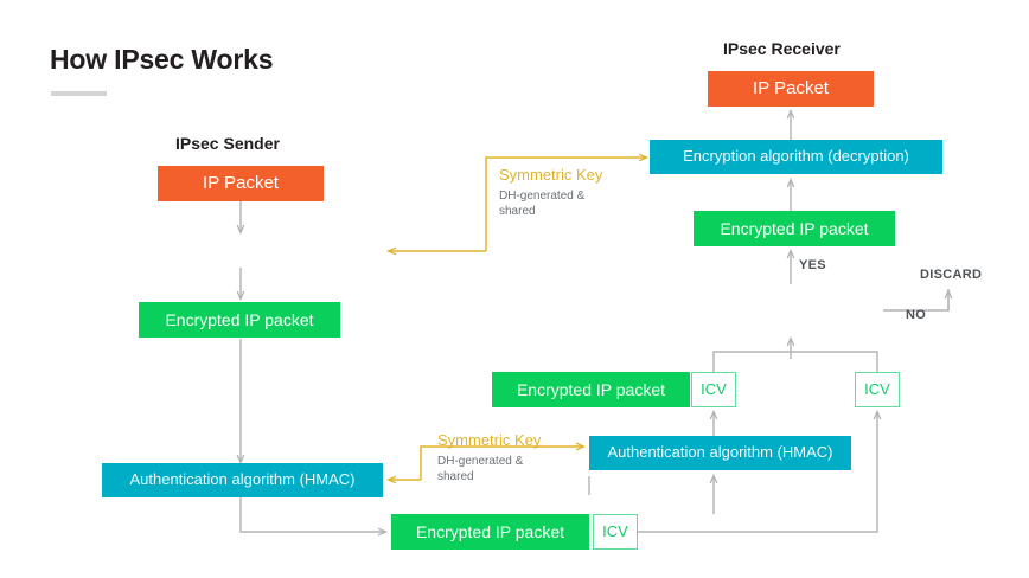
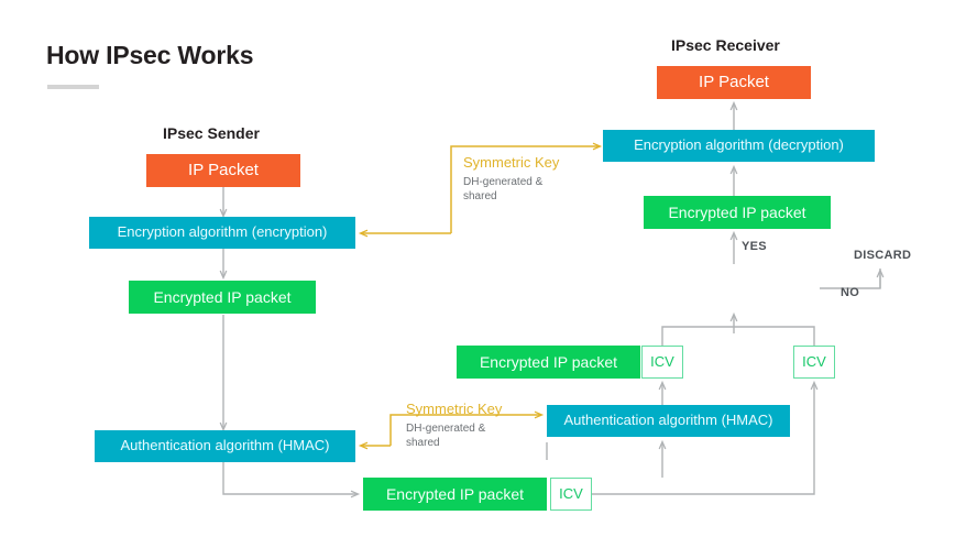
  How IPsec Works
  IPsec Sender
  IP Packet
+ Encryption algorithm (encryption)
  Encrypted IP packet
  Authentication algorithm (HMAC)
  Encrypted IP packet
  ICV
  Symmetric Key
  DH-generated &
  shared
  Symmetric Key
  DH-generated &
  shared
  IPsec Receiver
  IP Packet
  Encryption algorithm (decryption)
  Encrypted IP packet
  YES
  NO
  DISCARD
  Encrypted IP packet
  ICV
  ICV
  Authentication algorithm (HMAC)
